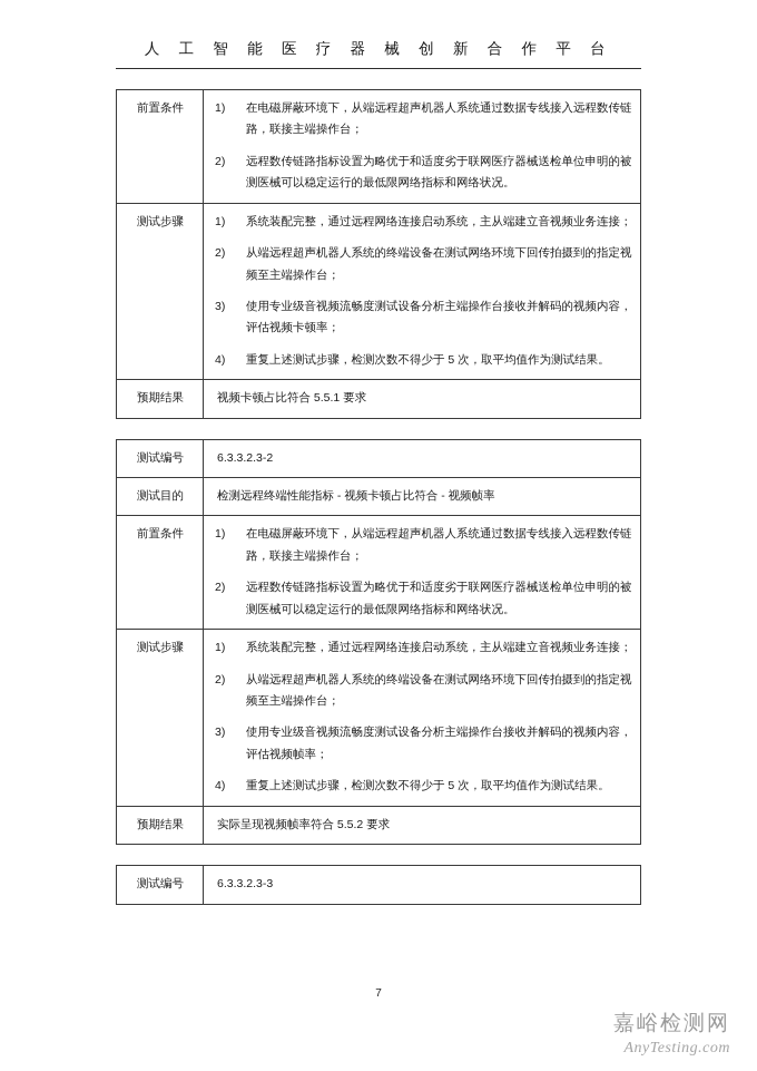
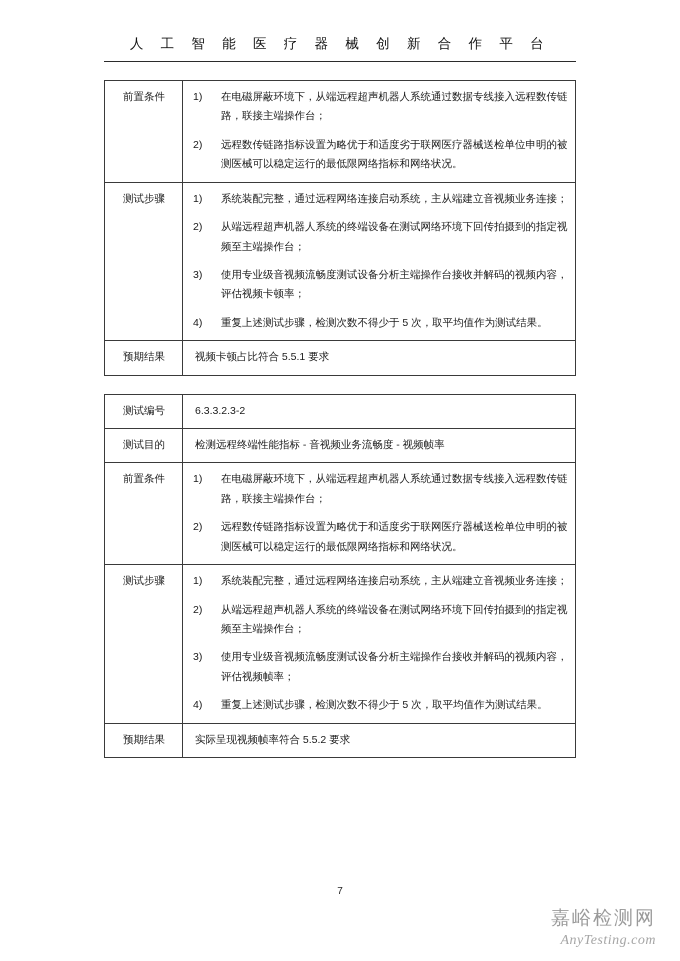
  人 工 智 能 医 疗 器 械 创 新 合 作 平 台
  前置条件	1) 在电磁屏蔽环境下，从端远程超声机器人系统通过数据专线接入远程数传链路，联接主端操作台； 2) 远程数传链路指标设置为略优于和适度劣于联网医疗器械送检单位申明的被测医械可以稳定运行的最低限网络指标和网络状况。
  测试步骤	1) 系统装配完整，通过远程网络连接启动系统，主从端建立音视频业务连接； 2) 从端远程超声机器人系统的终端设备在测试网络环境下回传拍摄到的指定视频至主端操作台； 3) 使用专业级音视频流畅度测试设备分析主端操作台接收并解码的视频内容，评估视频卡顿率； 4) 重复上述测试步骤，检测次数不得少于 5 次，取平均值作为测试结果。
  预期结果	视频卡顿占比符合 5.5.1 要求
  测试编号	6.3.3.2.3-2
- 测试目的	检测远程终端性能指标 - 视频卡顿占比符合 - 视频帧率
+ 测试目的	检测远程终端性能指标 - 音视频业务流畅度 - 视频帧率
  前置条件	1) 在电磁屏蔽环境下，从端远程超声机器人系统通过数据专线接入远程数传链路，联接主端操作台； 2) 远程数传链路指标设置为略优于和适度劣于联网医疗器械送检单位申明的被测医械可以稳定运行的最低限网络指标和网络状况。
  测试步骤	1) 系统装配完整，通过远程网络连接启动系统，主从端建立音视频业务连接； 2) 从端远程超声机器人系统的终端设备在测试网络环境下回传拍摄到的指定视频至主端操作台； 3) 使用专业级音视频流畅度测试设备分析主端操作台接收并解码的视频内容，评估视频帧率； 4) 重复上述测试步骤，检测次数不得少于 5 次，取平均值作为测试结果。
  预期结果	实际呈现视频帧率符合 5.5.2 要求
- 测试编号	6.3.3.2.3-3
  7
  嘉峪检测网
  AnyTesting.com
